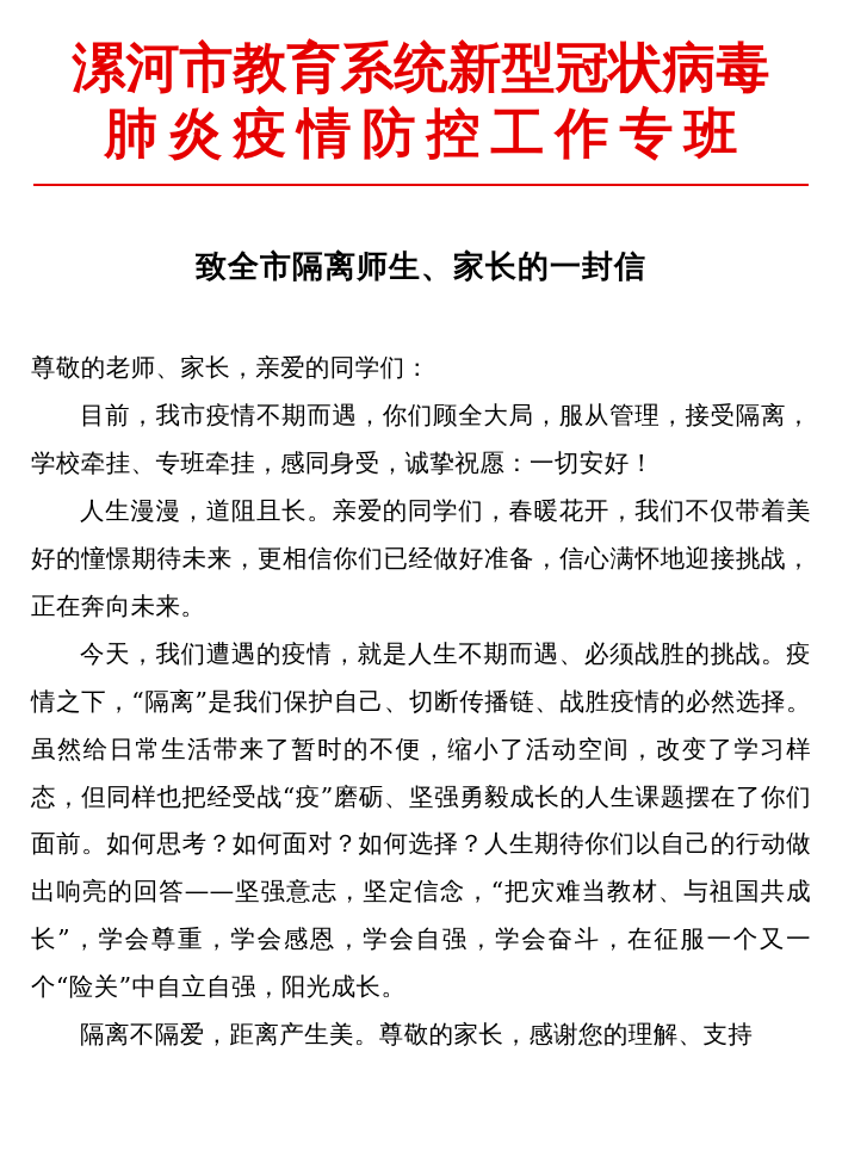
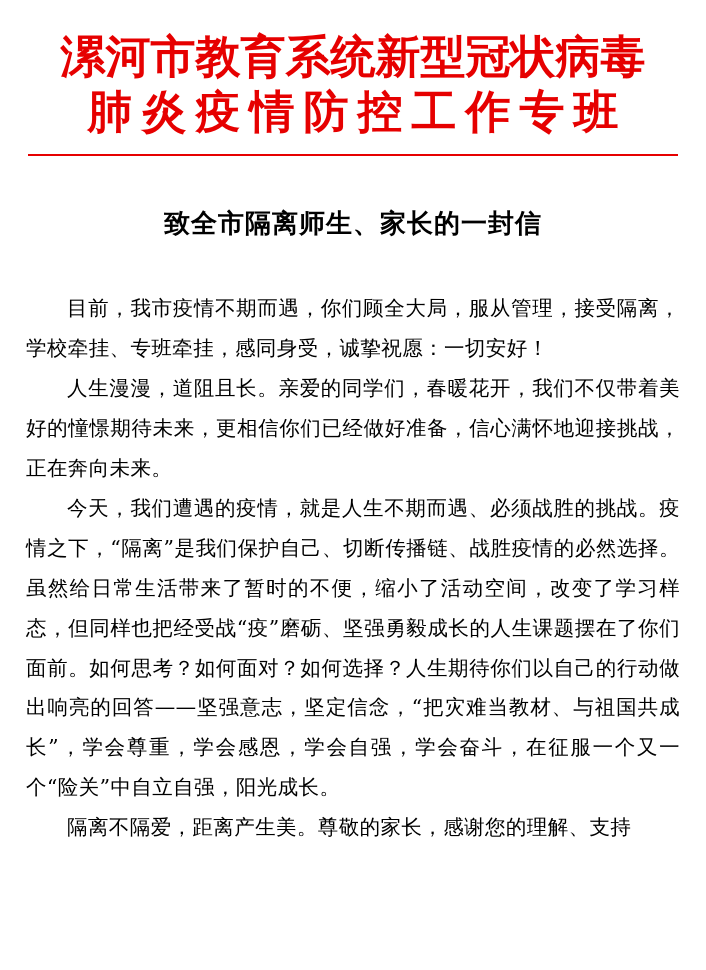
  漯河市教育系统新型冠状病毒
  肺炎疫情防控工作专班
  致全市隔离师生、家长的一封信
- 尊敬的老师、家长，亲爱的同学们：
  目前，我市疫情不期而遇，你们顾全大局，服从管理，接受隔离，学校牵挂、专班牵挂，感同身受，诚挚祝愿：一切安好！
  人生漫漫，道阻且长。亲爱的同学们，春暖花开，我们不仅带着美好的憧憬期待未来，更相信你们已经做好准备，信心满怀地迎接挑战，正在奔向未来。
  今天，我们遭遇的疫情，就是人生不期而遇、必须战胜的挑战。疫情之下，“隔离”是我们保护自己、切断传播链、战胜疫情的必然选择。虽然给日常生活带来了暂时的不便，缩小了活动空间，改变了学习样态，但同样也把经受战“疫”磨砺、坚强勇毅成长的人生课题摆在了你们面前。如何思考？如何面对？如何选择？人生期待你们以自己的行动做出响亮的回答——坚强意志，坚定信念，“把灾难当教材、与祖国共成长”，学会尊重，学会感恩，学会自强，学会奋斗，在征服一个又一个“险关”中自立自强，阳光成长。
  隔离不隔爱，距离产生美。尊敬的家长，感谢您的理解、支持
